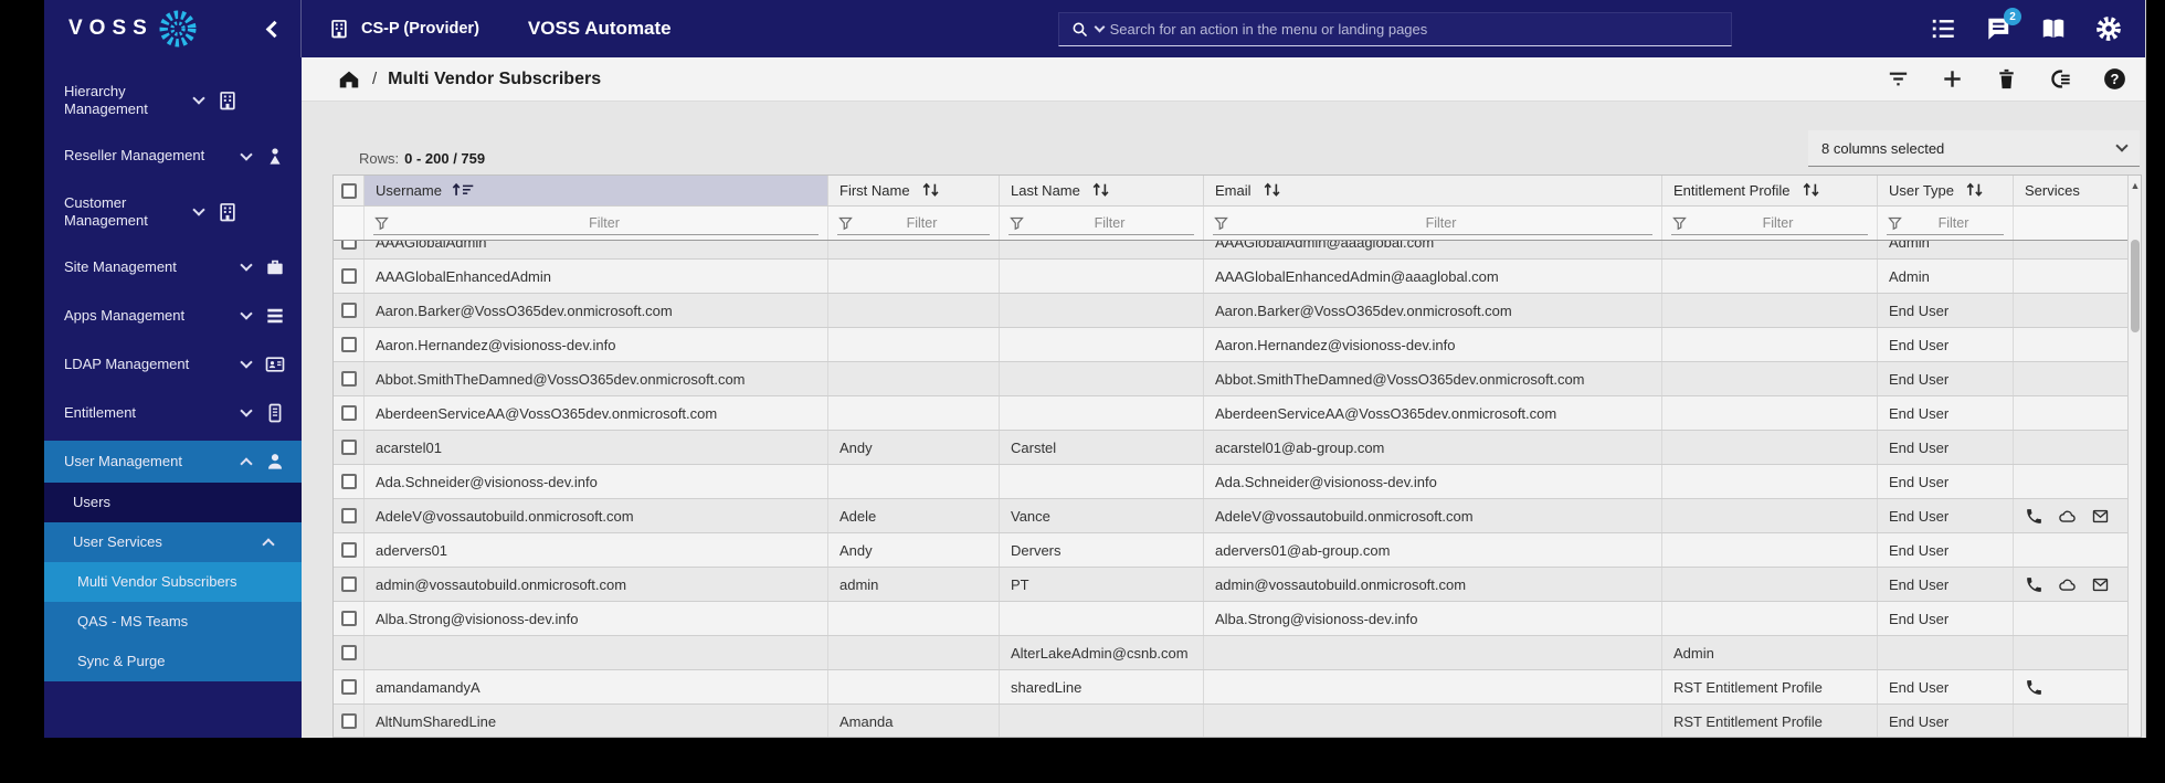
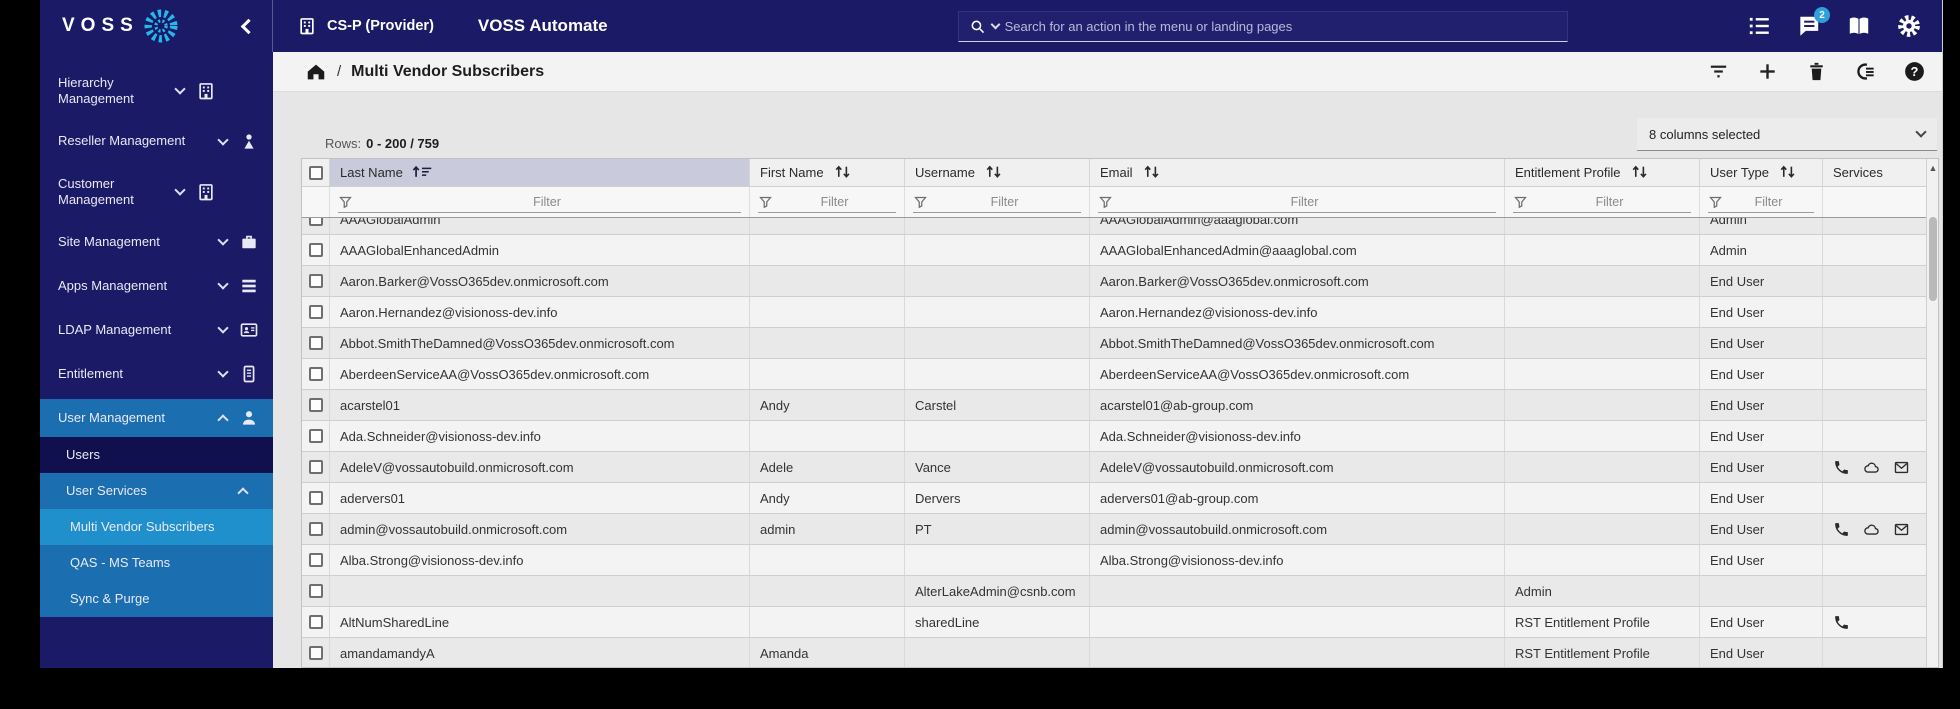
  VOSS
  CS-P (Provider)
  VOSS Automate
  Search for an action in the menu or landing pages
  2
  Hierarchy Management
  Reseller Management
  Customer Management
  Site Management
  Apps Management
  LDAP Management
  Entitlement
  User Management
  Users
  User Services
  Multi Vendor Subscribers
  QAS - MS Teams
  Sync & Purge
  /
  Multi Vendor Subscribers
  ?
  Rows:
  0 - 200 / 759
  8 columns selected
- Username
+ Last Name
  First Name
- Last Name
+ Username
  Email
  Entitlement Profile
  User Type
  Services
  Filter
  Filter
  Filter
  Filter
  Filter
  Filter
  AAAGlobalAdmin
  AAAGlobalAdmin@aaaglobal.com
  Admin
  AAAGlobalEnhancedAdmin
  AAAGlobalEnhancedAdmin@aaaglobal.com
  Admin
  Aaron.Barker@VossO365dev.onmicrosoft.com
  Aaron.Barker@VossO365dev.onmicrosoft.com
  End User
  Aaron.Hernandez@visionoss-dev.info
  Aaron.Hernandez@visionoss-dev.info
  End User
  Abbot.SmithTheDamned@VossO365dev.onmicrosoft.com
  Abbot.SmithTheDamned@VossO365dev.onmicrosoft.com
  End User
  AberdeenServiceAA@VossO365dev.onmicrosoft.com
  AberdeenServiceAA@VossO365dev.onmicrosoft.com
  End User
  acarstel01
  Andy
  Carstel
  acarstel01@ab-group.com
  End User
  Ada.Schneider@visionoss-dev.info
  Ada.Schneider@visionoss-dev.info
  End User
  AdeleV@vossautobuild.onmicrosoft.com
  Adele
  Vance
  AdeleV@vossautobuild.onmicrosoft.com
  End User
  adervers01
  Andy
  Dervers
  adervers01@ab-group.com
  End User
  admin@vossautobuild.onmicrosoft.com
  admin
  PT
  admin@vossautobuild.onmicrosoft.com
  End User
  Alba.Strong@visionoss-dev.info
  Alba.Strong@visionoss-dev.info
  End User
  AlterLakeAdmin@csnb.com
  Admin
- amandamandyA
+ AltNumSharedLine
  sharedLine
  RST Entitlement Profile
  End User
- AltNumSharedLine
+ amandamandyA
  Amanda
  RST Entitlement Profile
  End User
  ▲
